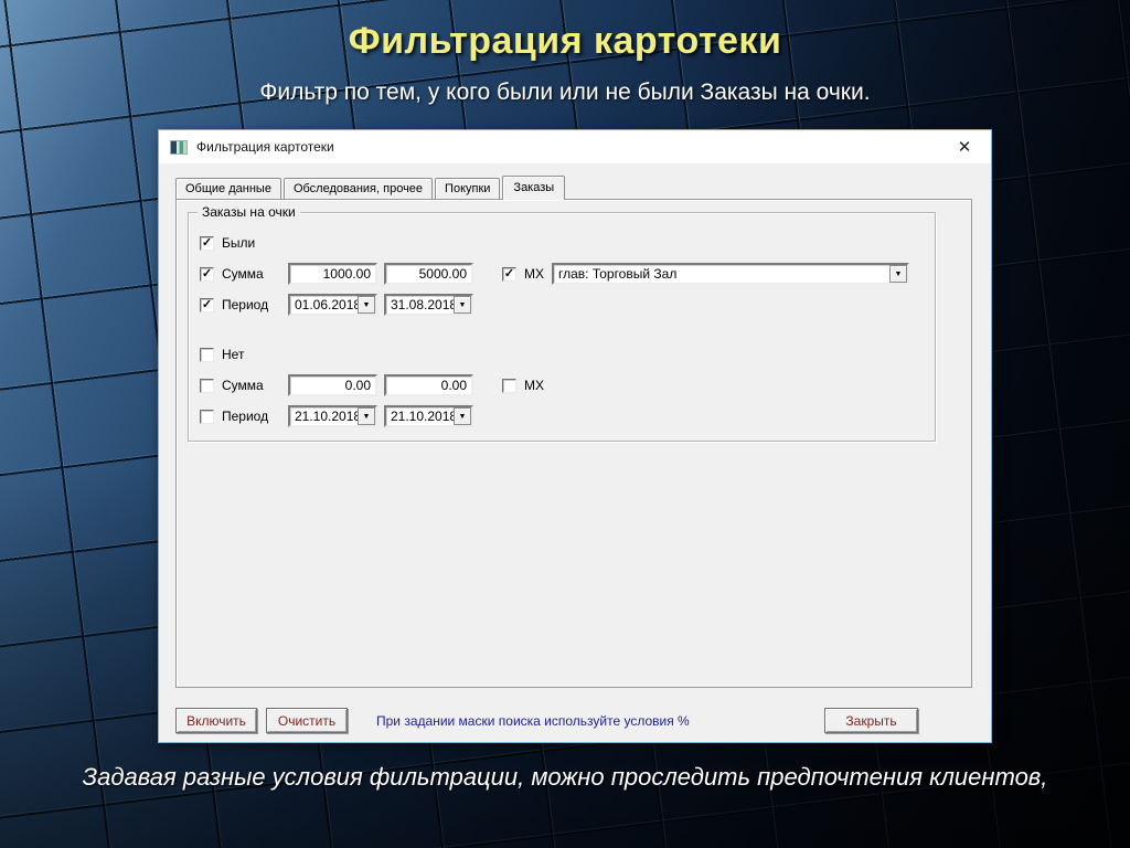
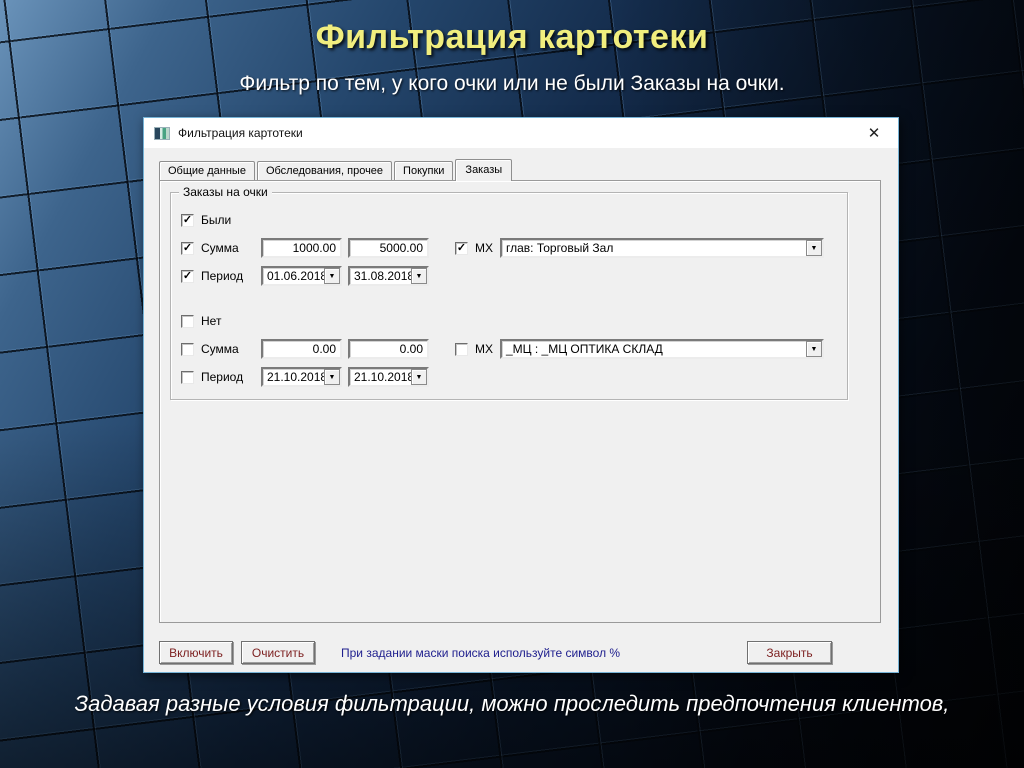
  Фильтрация картотеки
- Фильтр по тем, у кого были или не были Заказы на очки.
+ Фильтр по тем, у кого очки или не были Заказы на очки.
  Фильтрация картотеки
  ✕
  Общие данные
  Обследования, прочее
  Покупки
  Заказы
  Заказы на очки
  ✓
  Были
  ✓
  Сумма
  1000.00
  5000.00
  ✓
  МХ
  глав: Торговый Зал
  ✓
  Период
  01.06.201
  31.08.201
  Нет
  Сумма
  0.00
  0.00
  МХ
+ _МЦ : _МЦ ОПТИКА СКЛАД
  Период
  21.10.201
  21.10.201
  Включить
  Очистить
- При задании маски поиска используйте условия %
+ При задании маски поиска используйте символ %
  Закрыть
  Задавая разные условия фильтрации, можно проследить предпочтения клиентов,
